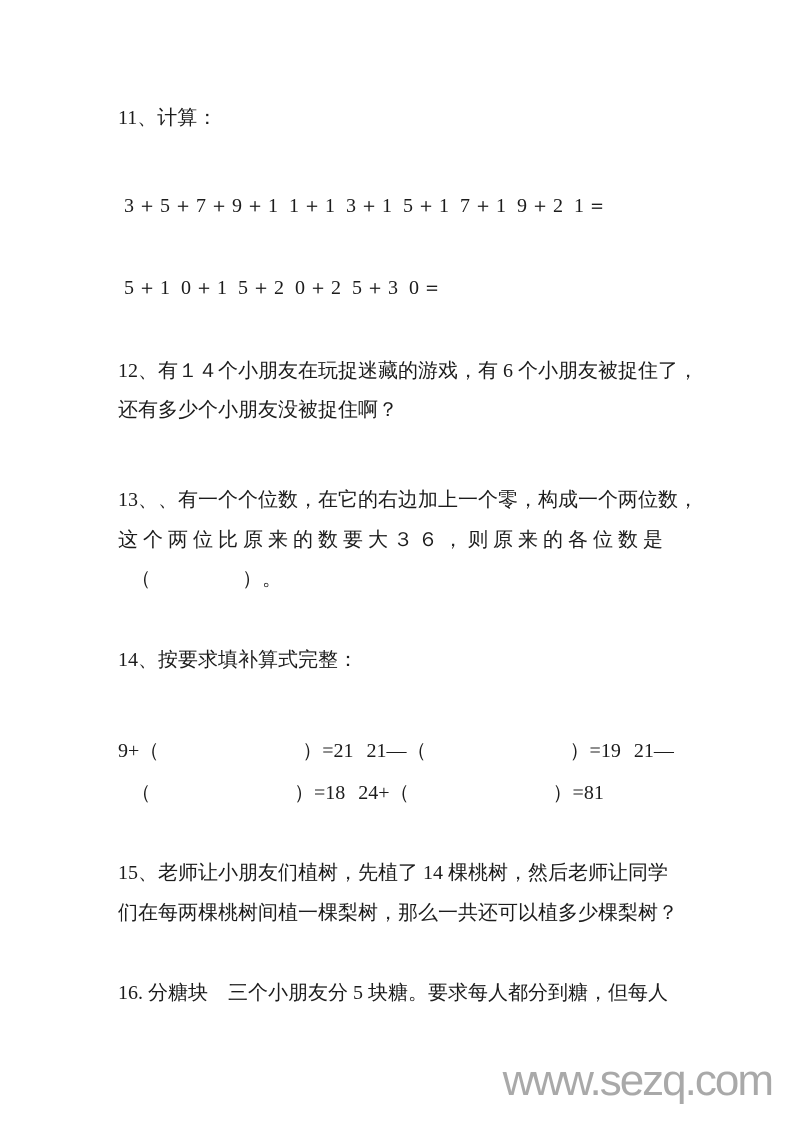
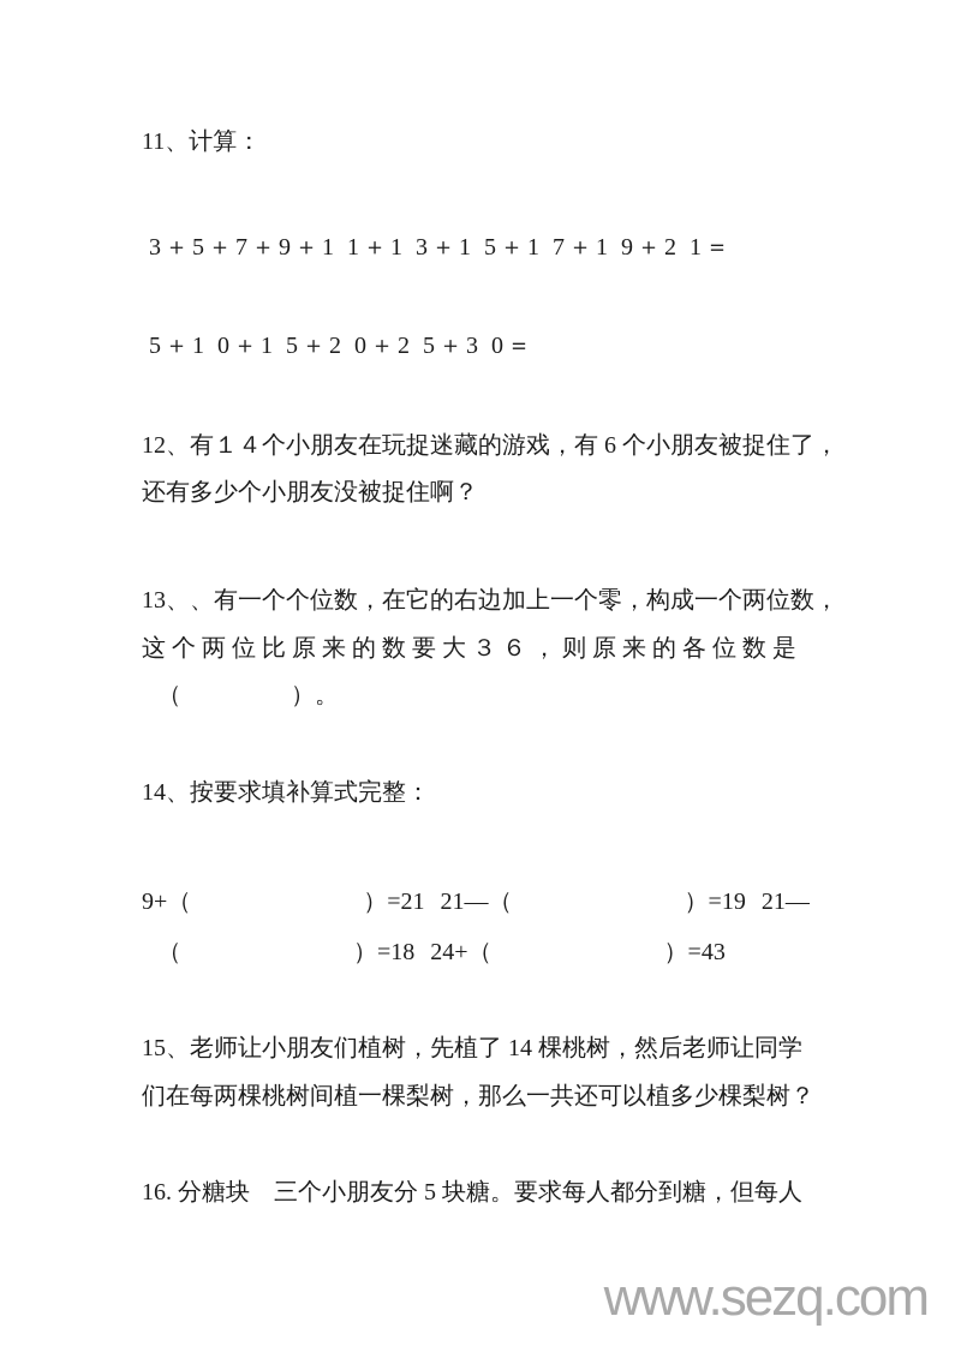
  11、计算：
  3＋5＋7＋9＋1 1＋1 3＋1 5＋1 7＋1 9＋2 1＝
  5＋1 0＋1 5＋2 0＋2 5＋3 0＝
  12、有１４个小朋友在玩捉迷藏的游戏，有 6 个小朋友被捉住了，
  还有多少个小朋友没被捉住啊？
  13、、有一个个位数，在它的右边加上一个零，构成一个两位数，
  这个两位比原来的数要大３６，则原来的各位数是
  （ ）。
  14、按要求填补算式完整：
  9+（ ）=21 21—（ ）=19 21—
- （ ）=18 24+（ ）=81
+ （ ）=18 24+（ ）=43
  15、老师让小朋友们植树，先植了 14 棵桃树，然后老师让同学
  们在每两棵桃树间植一棵梨树，那么一共还可以植多少棵梨树？
  16. 分糖块 三个小朋友分 5 块糖。要求每人都分到糖，但每人
  www.sezq.com
